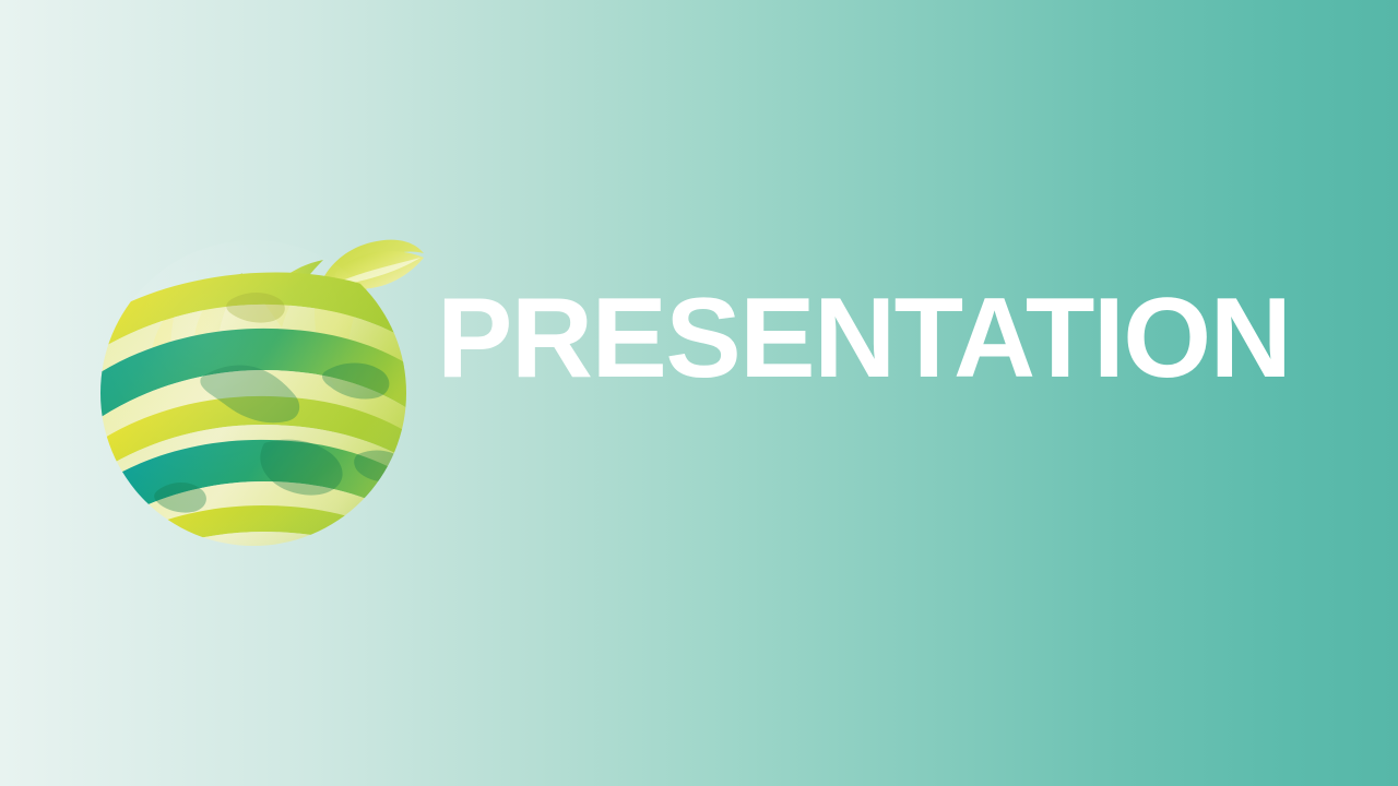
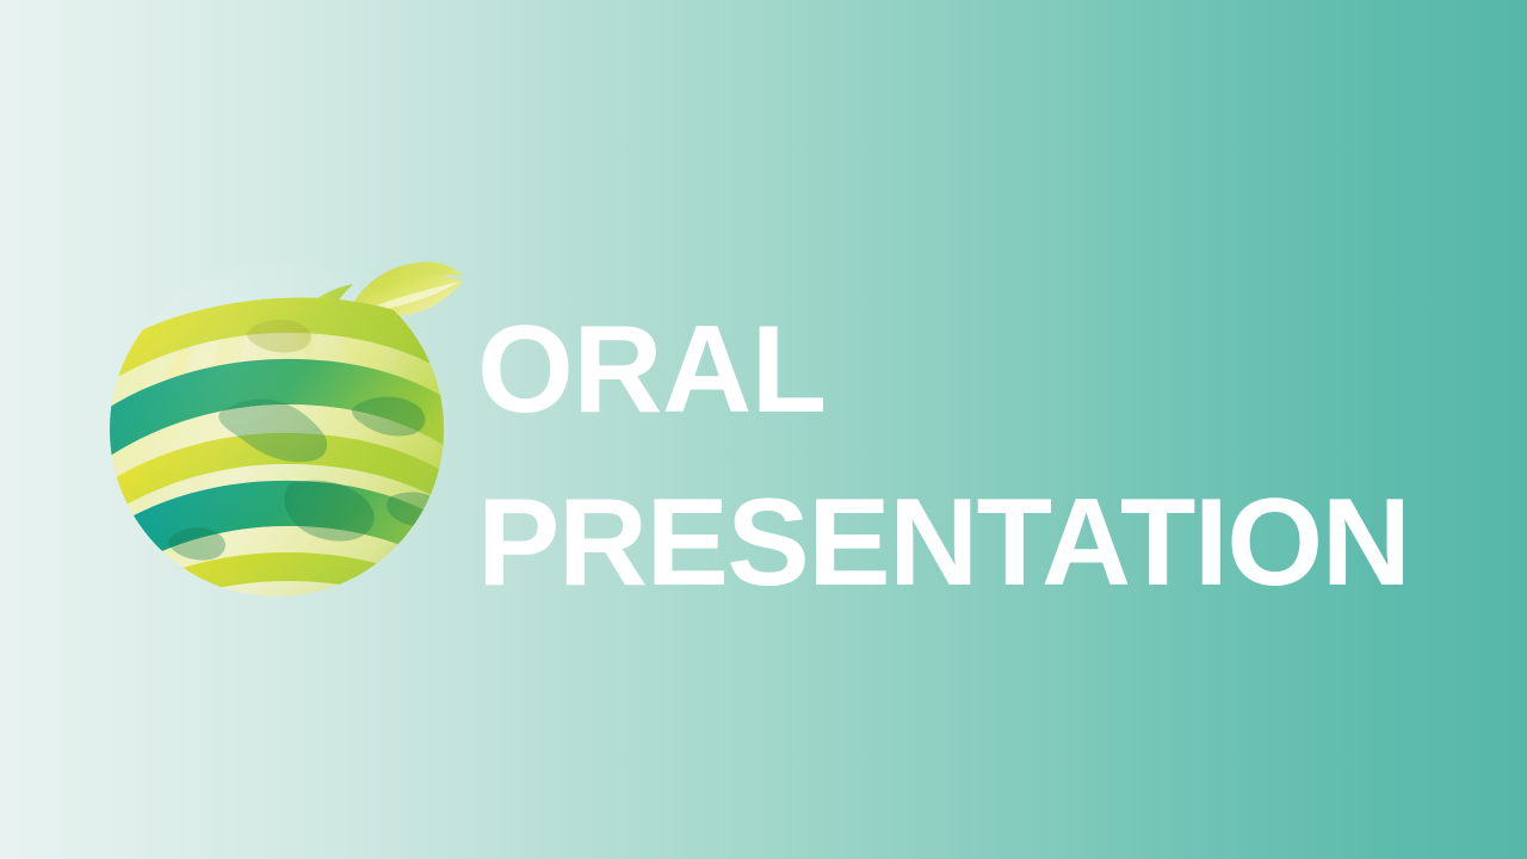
+ ORAL
  PRESENTATION
